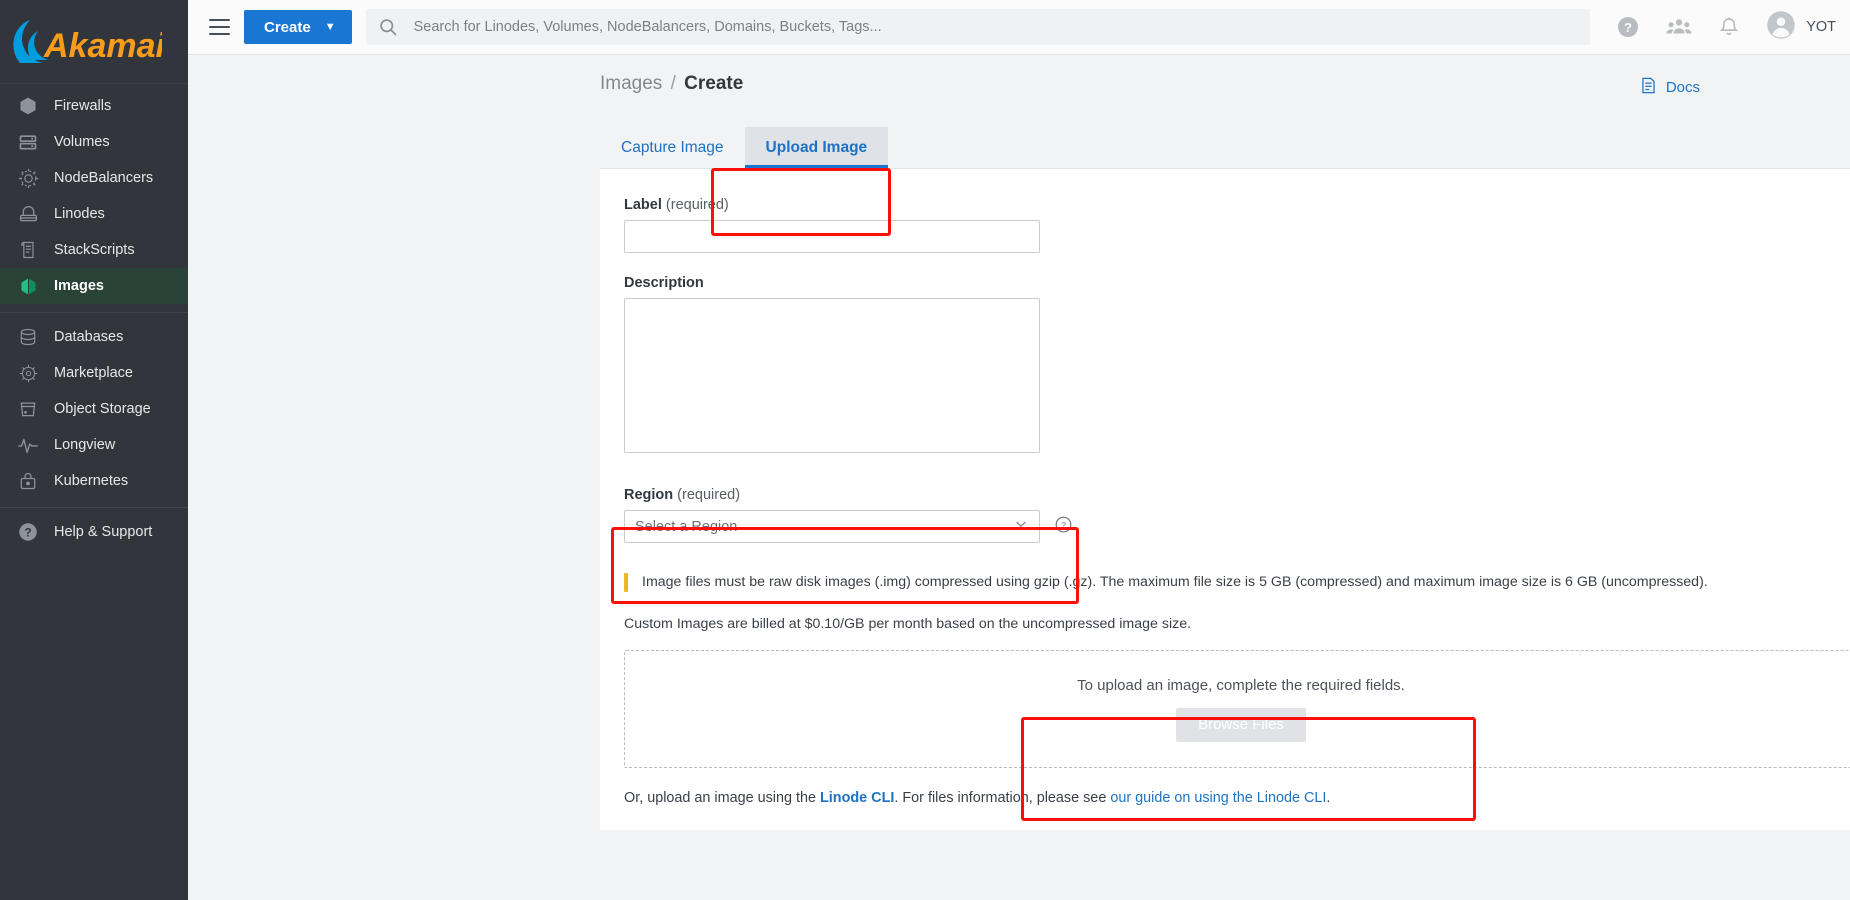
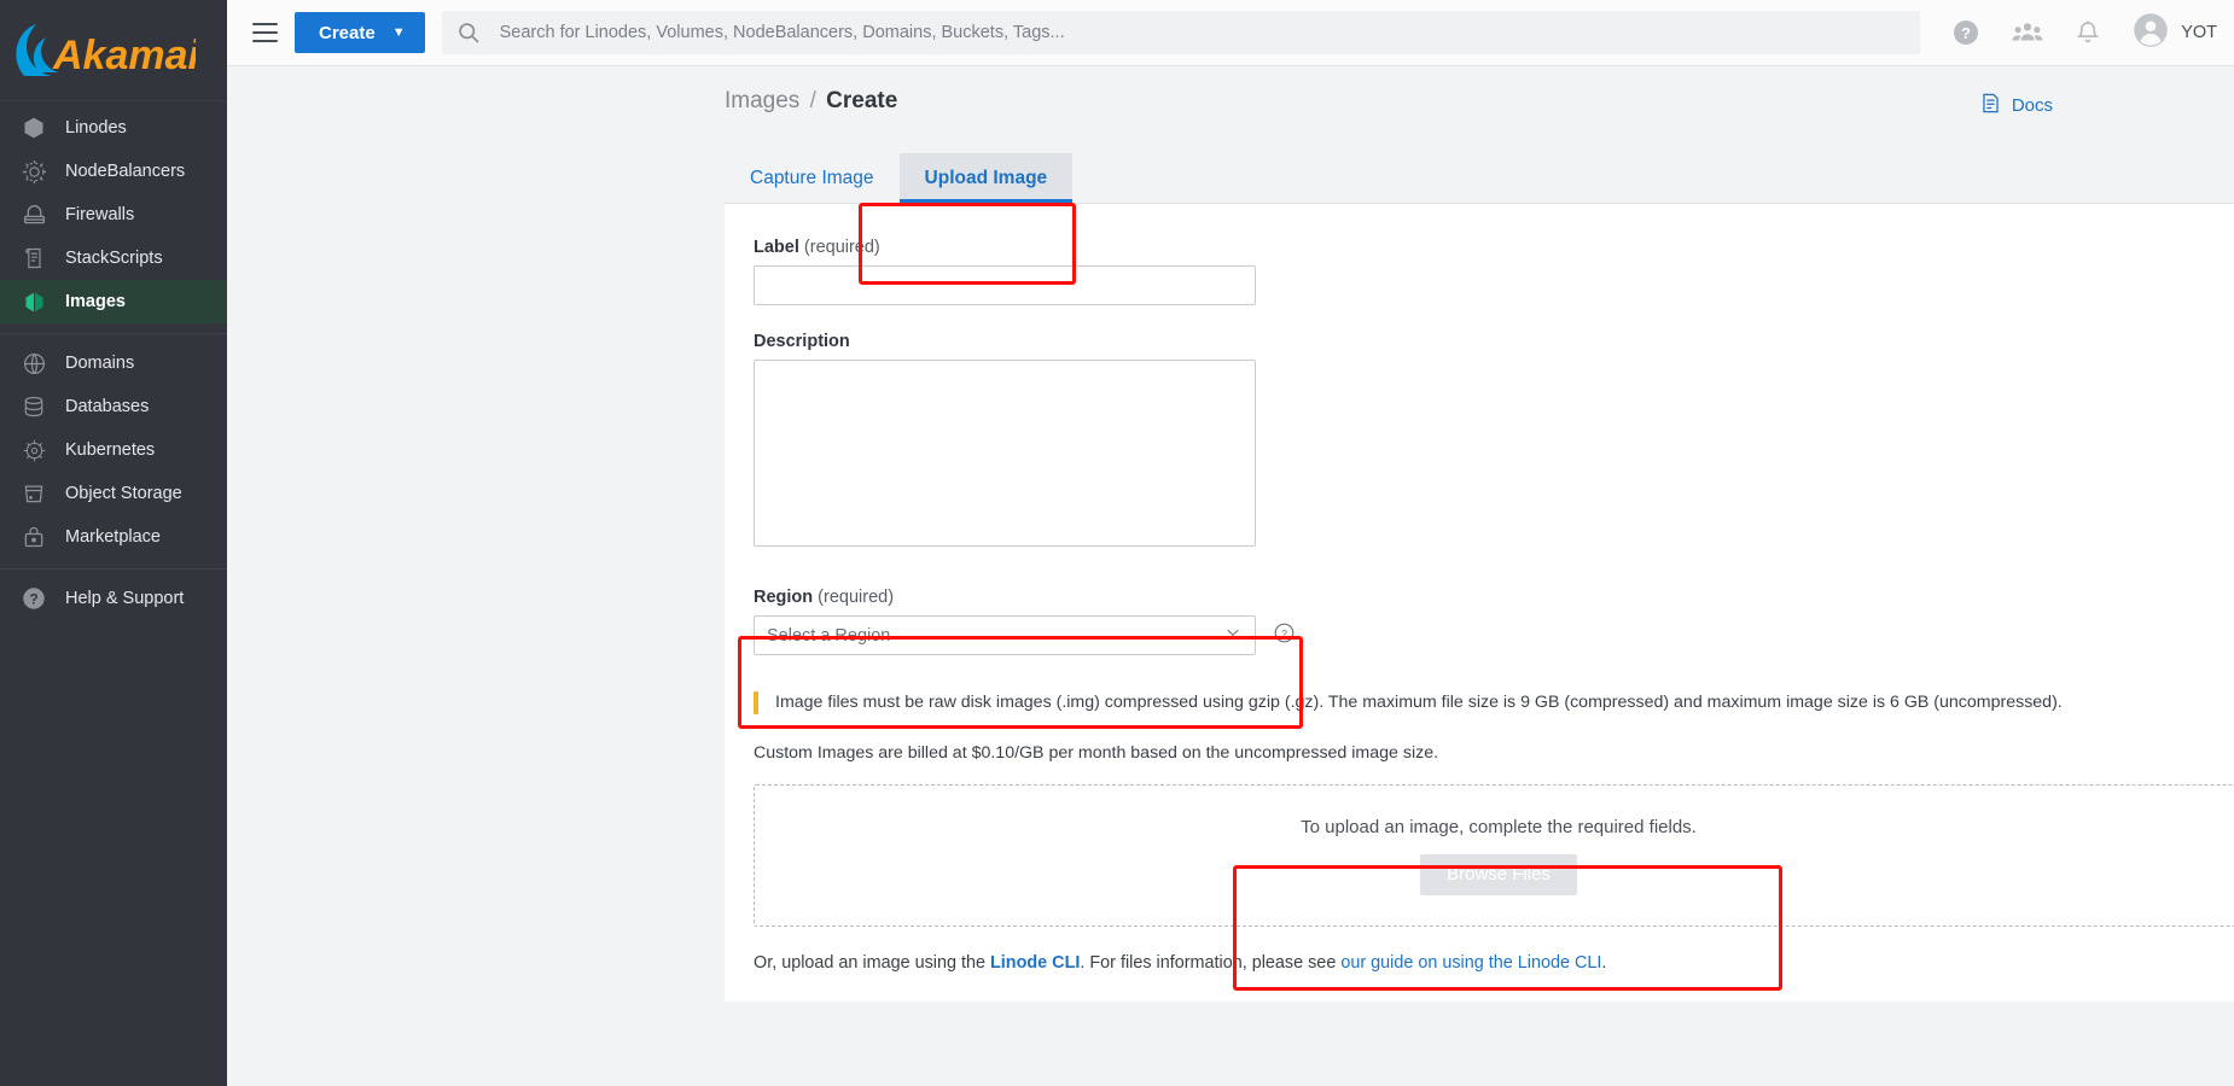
  Akamai
- Firewalls
+ Linodes
- Volumes
  NodeBalancers
- Linodes
+ Firewalls
  StackScripts
  Images
+ Domains
  Databases
- Marketplace
+ Kubernetes
  Object Storage
- Longview
- Kubernetes
+ Marketplace
  ?
  Help & Support
  Create
  ▼
  Search for Linodes, Volumes, NodeBalancers, Domains, Buckets, Tags...
  ?
  YOT
  Images / Create
  Docs
  Capture Image
  Upload Image
  Label (required)
  Description
  Region (required)
  Select a Region
  ?
- Image files must be raw disk images (.img) compressed using gzip (.gz). The maximum file size is 5 GB (compressed) and maximum image size is 6 GB (uncompressed).
+ Image files must be raw disk images (.img) compressed using gzip (.gz). The maximum file size is 9 GB (compressed) and maximum image size is 6 GB (uncompressed).
  Custom Images are billed at $0.10/GB per month based on the uncompressed image size.
  To upload an image, complete the required fields.
  Browse Files
  Or, upload an image using the Linode CLI. For files information, please see our guide on using the Linode CLI.
